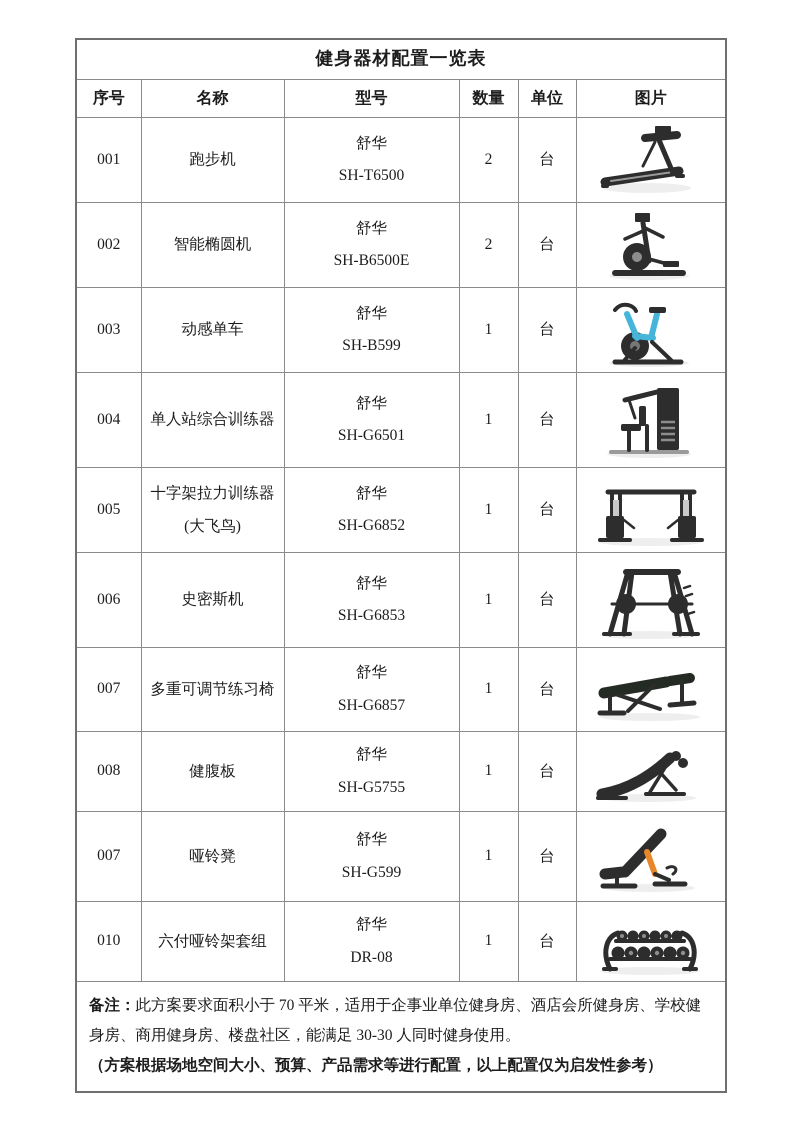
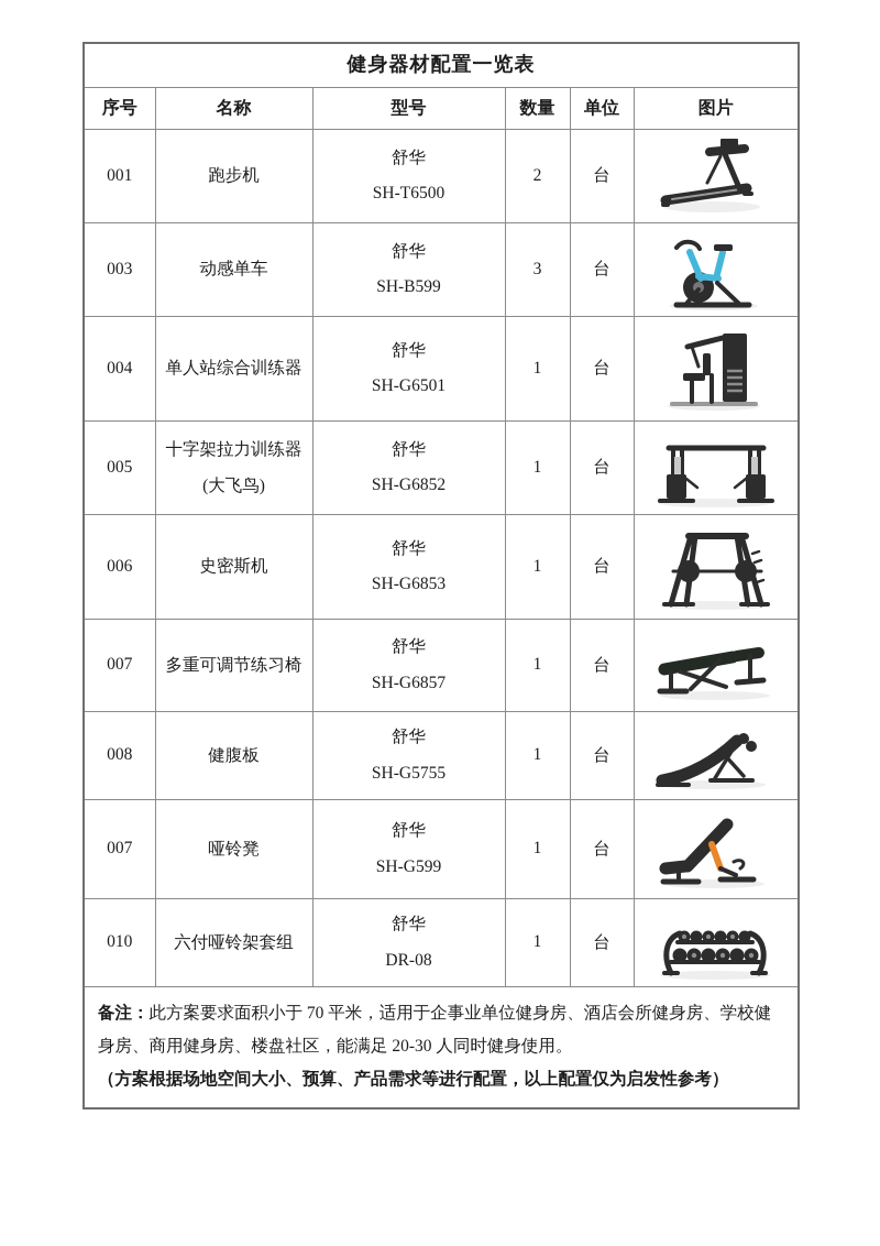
  健身器材配置一览表
  序号	名称	型号	数量	单位	图片
  001	跑步机	舒华 SH-T6500	2	台
- 002	智能椭圆机	舒华 SH-B6500E	2	台
- 003	动感单车	舒华 SH-B599	1	台
+ 003	动感单车	舒华 SH-B599	3	台
  004	单人站综合训练器	舒华 SH-G6501	1	台
  005	十字架拉力训练器 (大飞鸟)	舒华 SH-G6852	1	台
  006	史密斯机	舒华 SH-G6853	1	台
  007	多重可调节练习椅	舒华 SH-G6857	1	台
  008	健腹板	舒华 SH-G5755	1	台
  007	哑铃凳	舒华 SH-G599	1	台
  010	六付哑铃架套组	舒华 DR-08	1	台
- 备注：此方案要求面积小于 70 平米，适用于企事业单位健身房、酒店会所健身房、学校健身房、商用健身房、楼盘社区，能满足 30-30 人同时健身使用。 （方案根据场地空间大小、预算、产品需求等进行配置，以上配置仅为启发性参考）
+ 备注：此方案要求面积小于 70 平米，适用于企事业单位健身房、酒店会所健身房、学校健身房、商用健身房、楼盘社区，能满足 20-30 人同时健身使用。 （方案根据场地空间大小、预算、产品需求等进行配置，以上配置仅为启发性参考）
